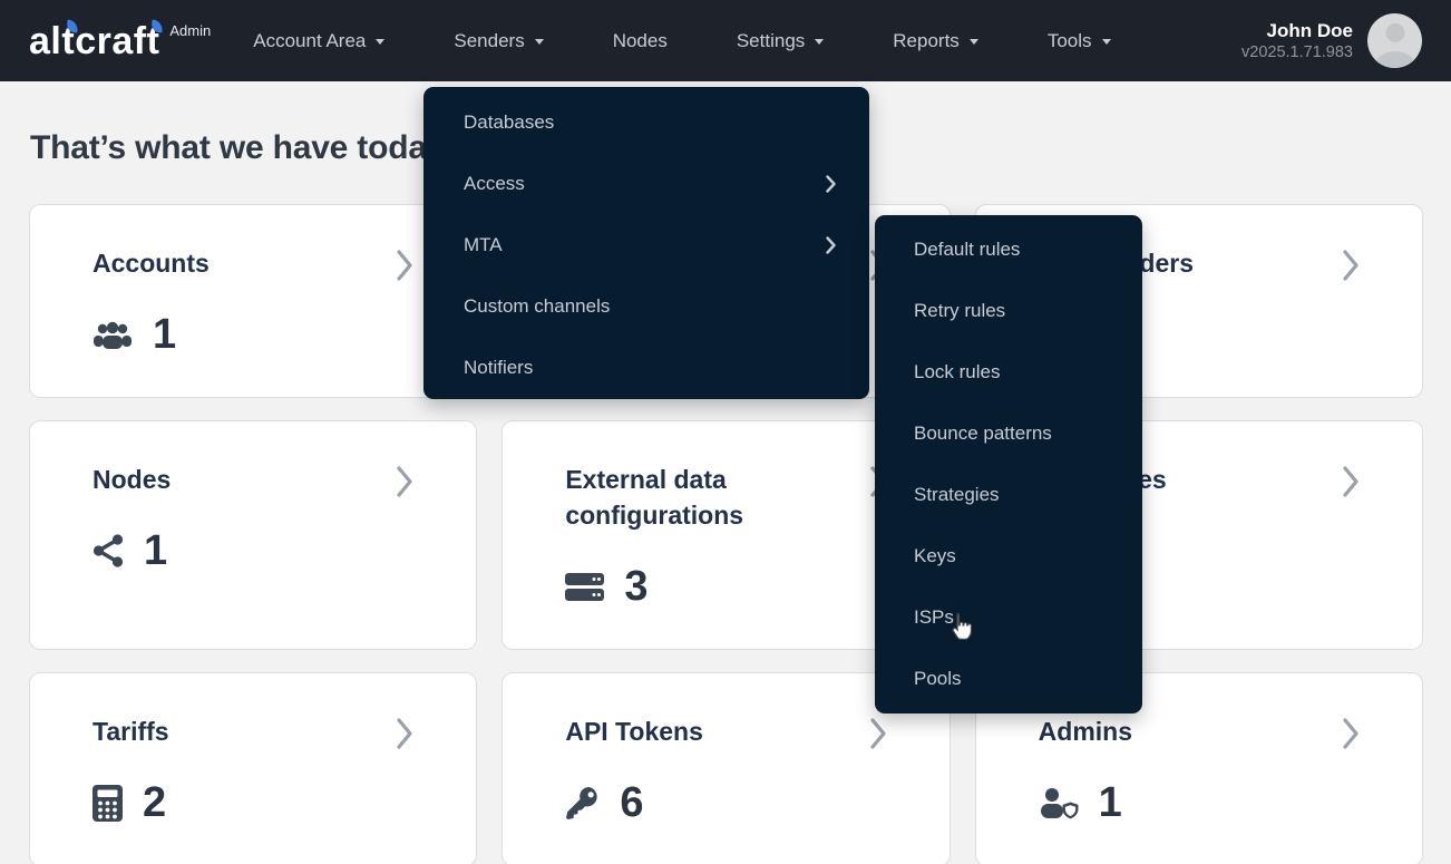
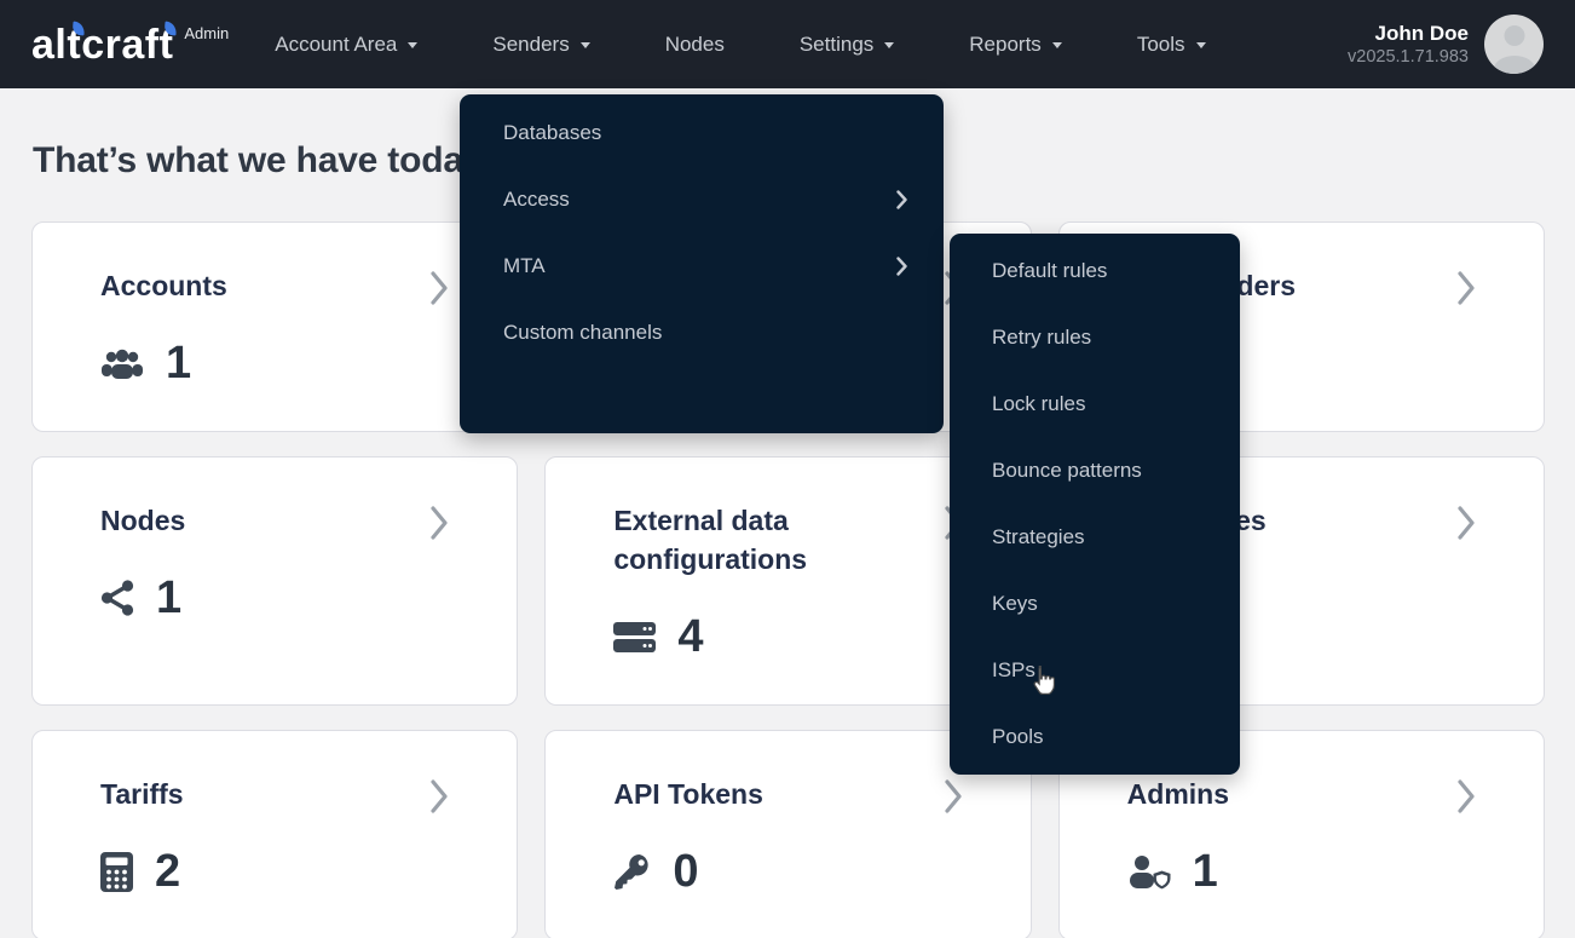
  altcraft
  Admin
  Account Area
  Senders
  Nodes
  Settings
  Reports
  Tools
  John Doe
  v2025.1.71.983
  That’s what we have toda
  Accounts
  1
  Nodes
  1
  External data configurations
- 3
+ 4
  Tariffs
  2
  API Tokens
- 6
+ 0
  Admins
  1
  Databases
  Access
  MTA
  Custom channels
- Notifiers
  Default rules
  Retry rules
  Lock rules
  Bounce patterns
  Strategies
  Keys
  ISPs
  Pools
